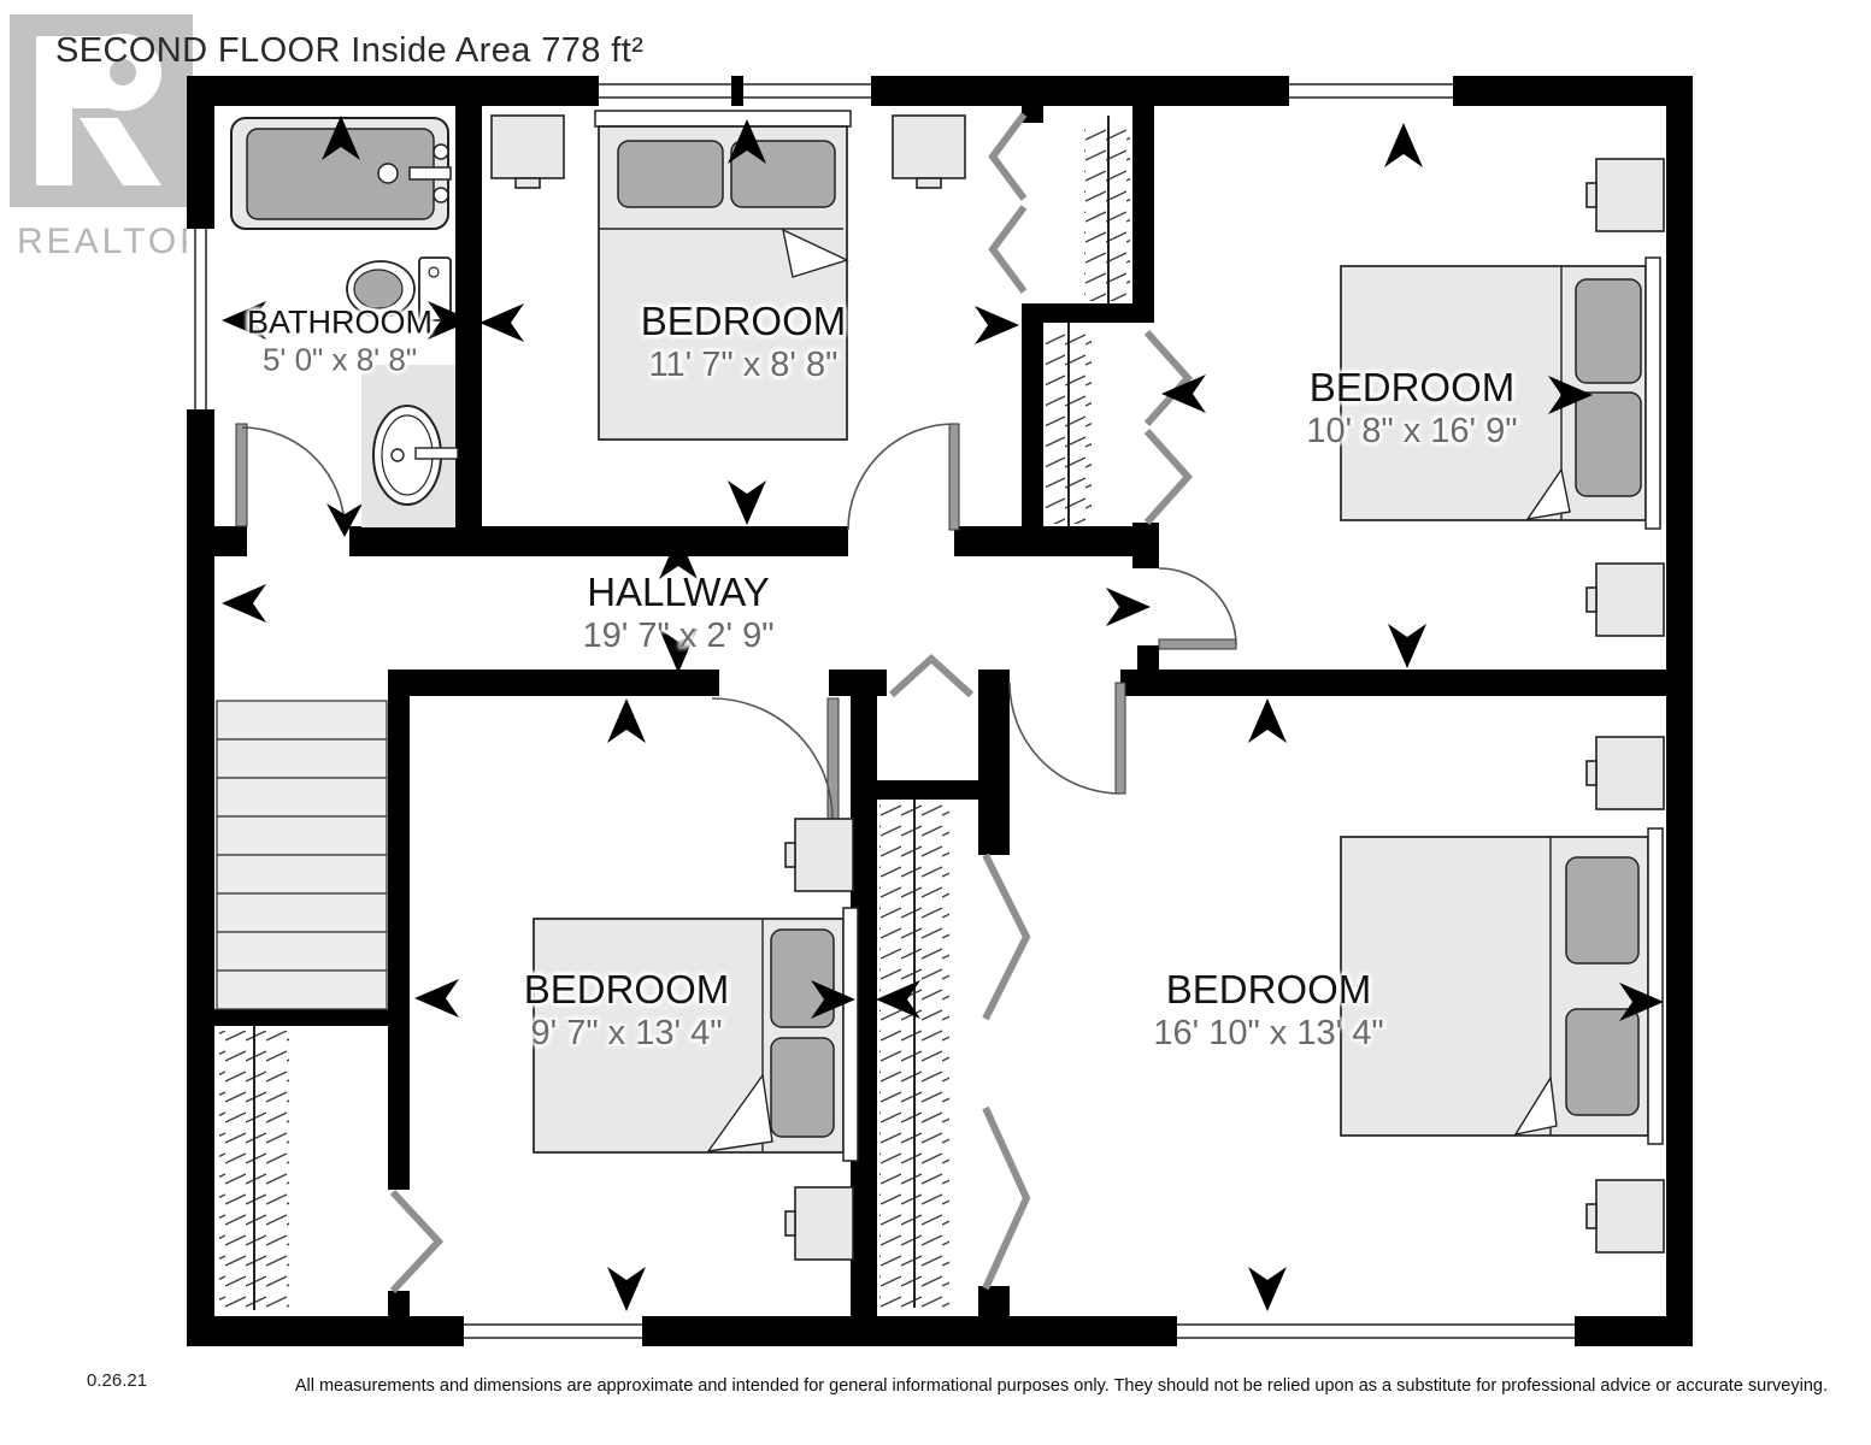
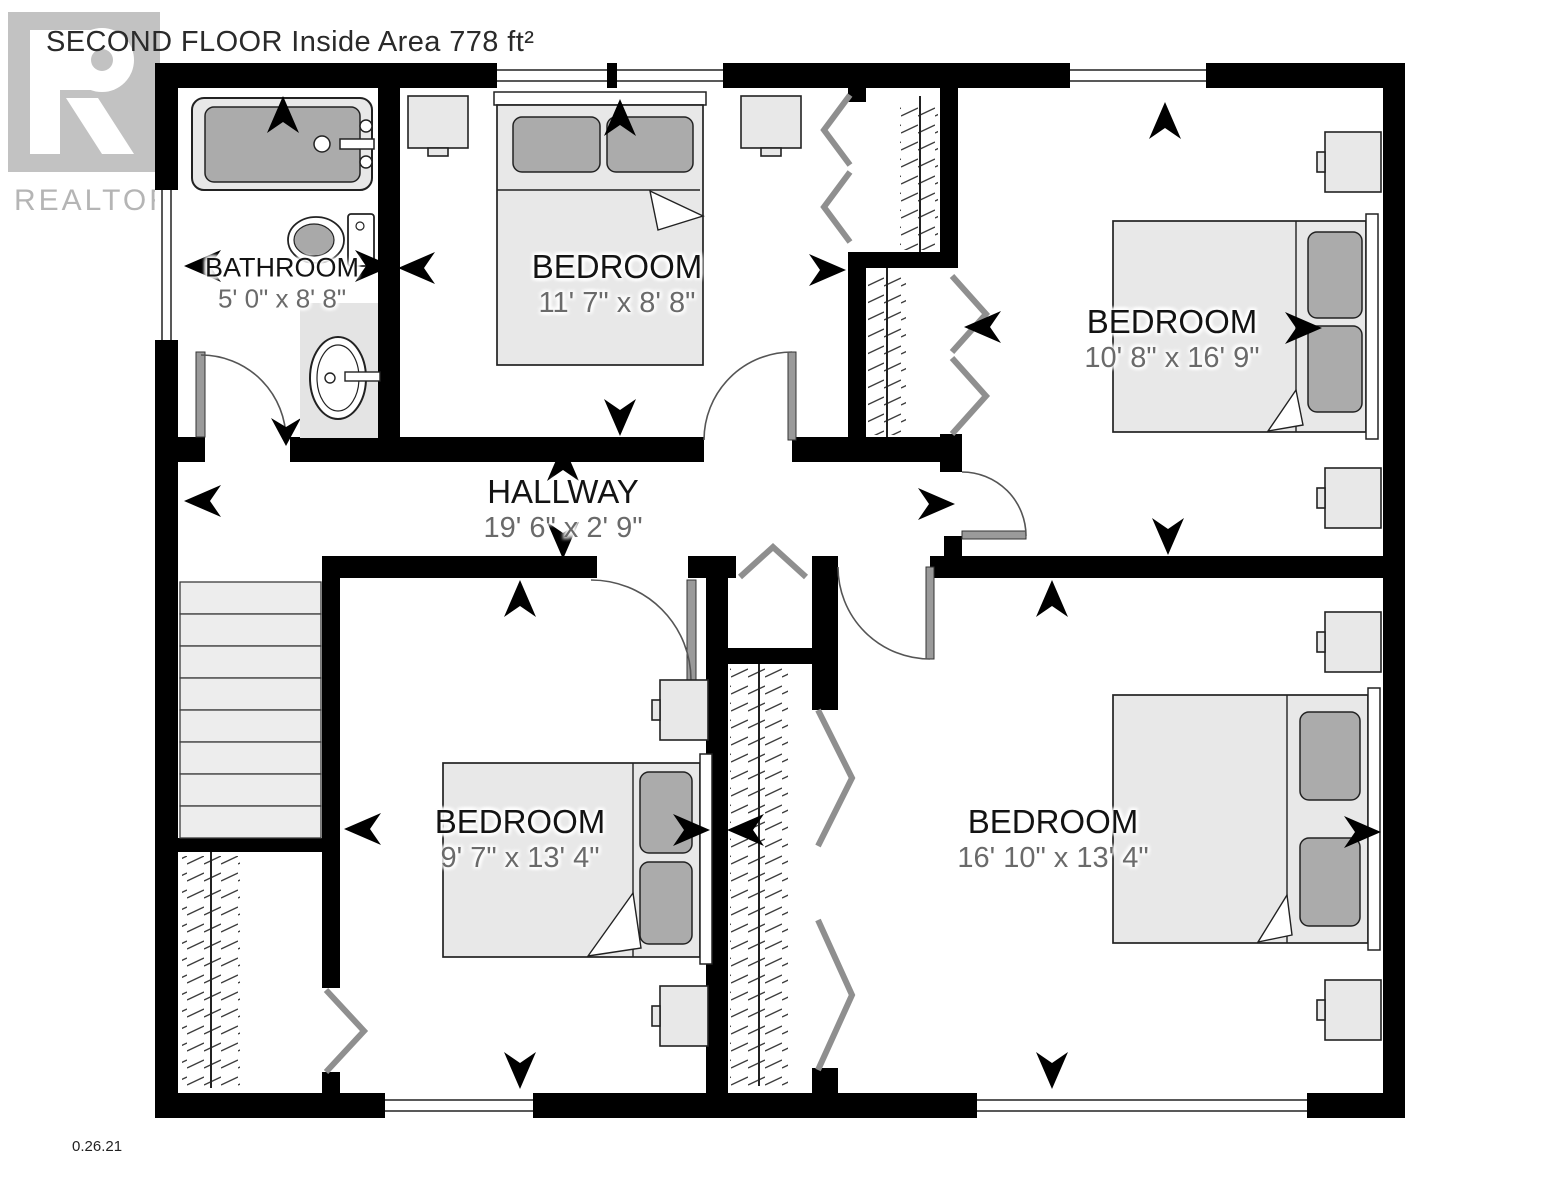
  REALTO
  SECOND FLOOR Inside Area 778 ft²
  BATHROOM
  5' 0" x 8' 8"
  BEDROOM
  11' 7" x 8' 8"
  BEDROOM
  10' 8" x 16' 9"
  HALLWAY
- 19' 7" x 2' 9"
+ 19' 6" x 2' 9"
  BEDROOM
  9' 7" x 13' 4"
  BEDROOM
  16' 10" x 13' 4"
- All measurements and dimensions are approximate and intended for general informational purposes only. They should not be relied upon as a substitute for professional advice or accurate surveying.
  0.26.21
